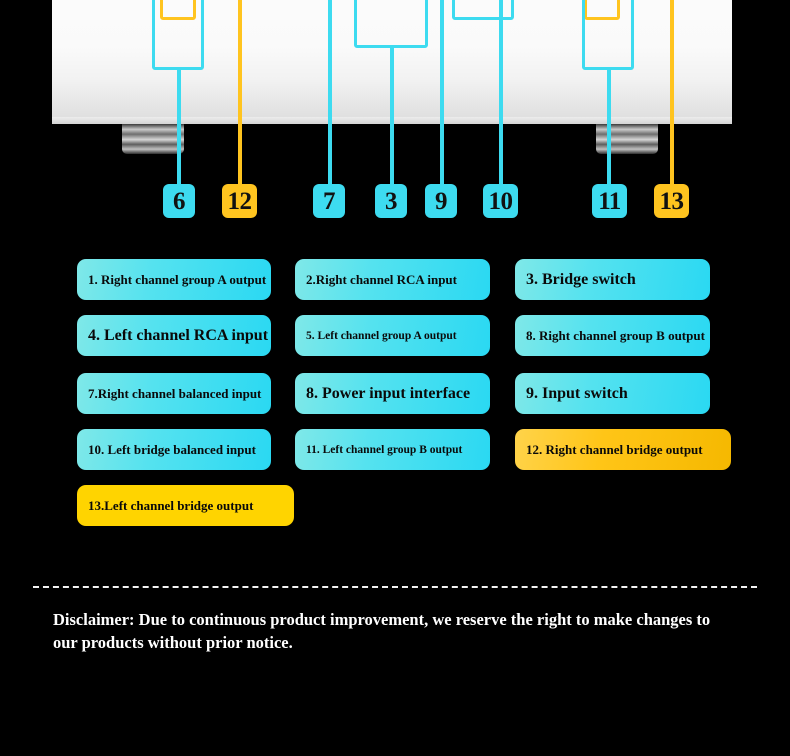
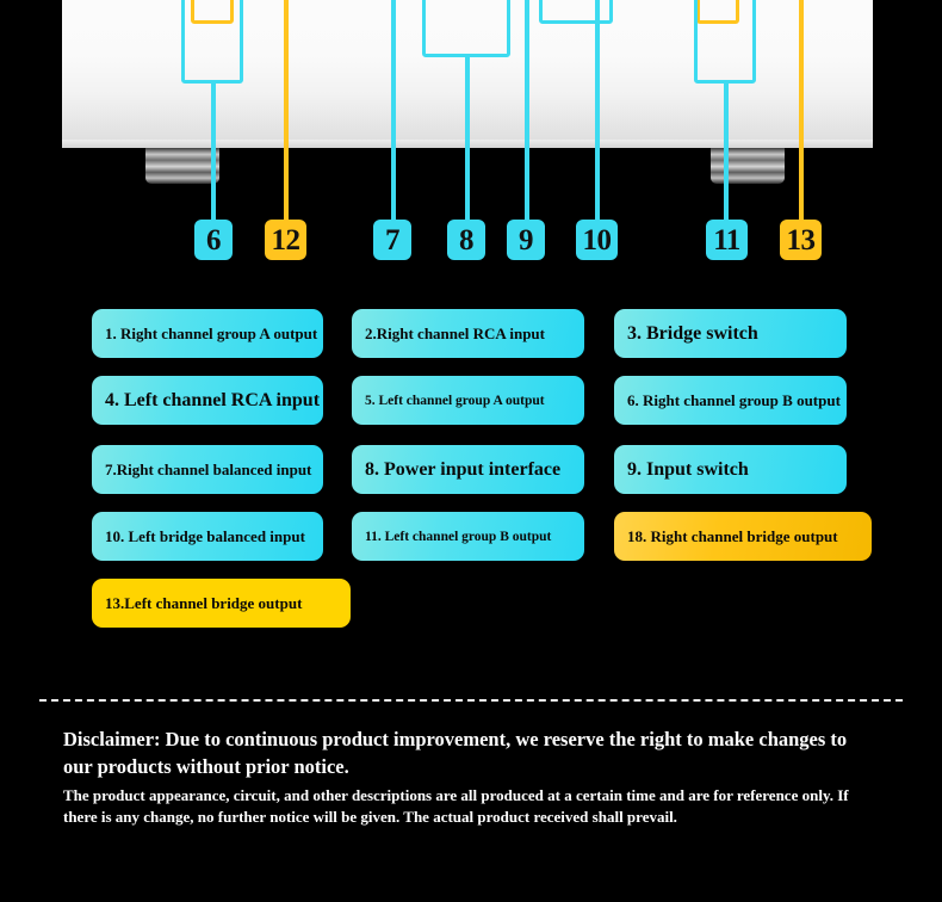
  6
  12
  7
- 3
+ 8
  9
  10
  11
  13
  1. Right channel group A output
  2.Right channel RCA input
  3. Bridge switch
  4. Left channel RCA input
  5. Left channel group A output
- 8. Right channel group B output
+ 6. Right channel group B output
  7.Right channel balanced input
  8. Power input interface
  9. Input switch
  10. Left bridge balanced input
  11. Left channel group B output
- 12. Right channel bridge output
+ 18. Right channel bridge output
  13.Left channel bridge output
  Disclaimer: Due to continuous product improvement, we reserve the right to make changes to our products without prior notice.
+ The product appearance, circuit, and other descriptions are all produced at a certain time and are for reference only. If there is any change, no further notice will be given. The actual product received shall prevail.
